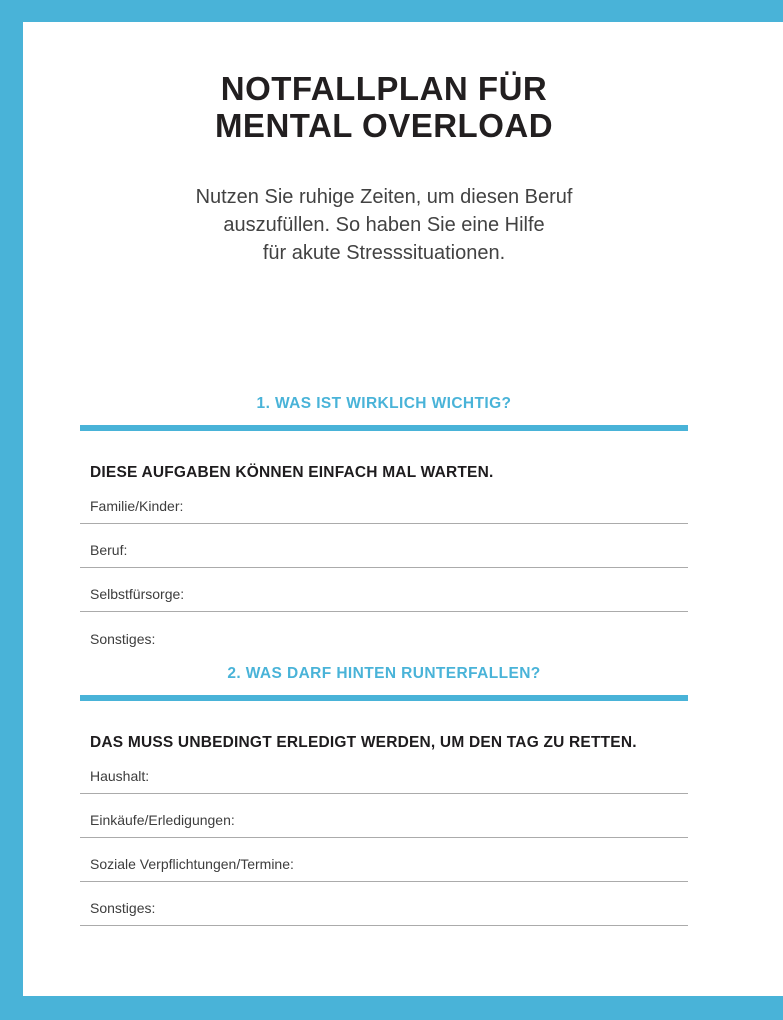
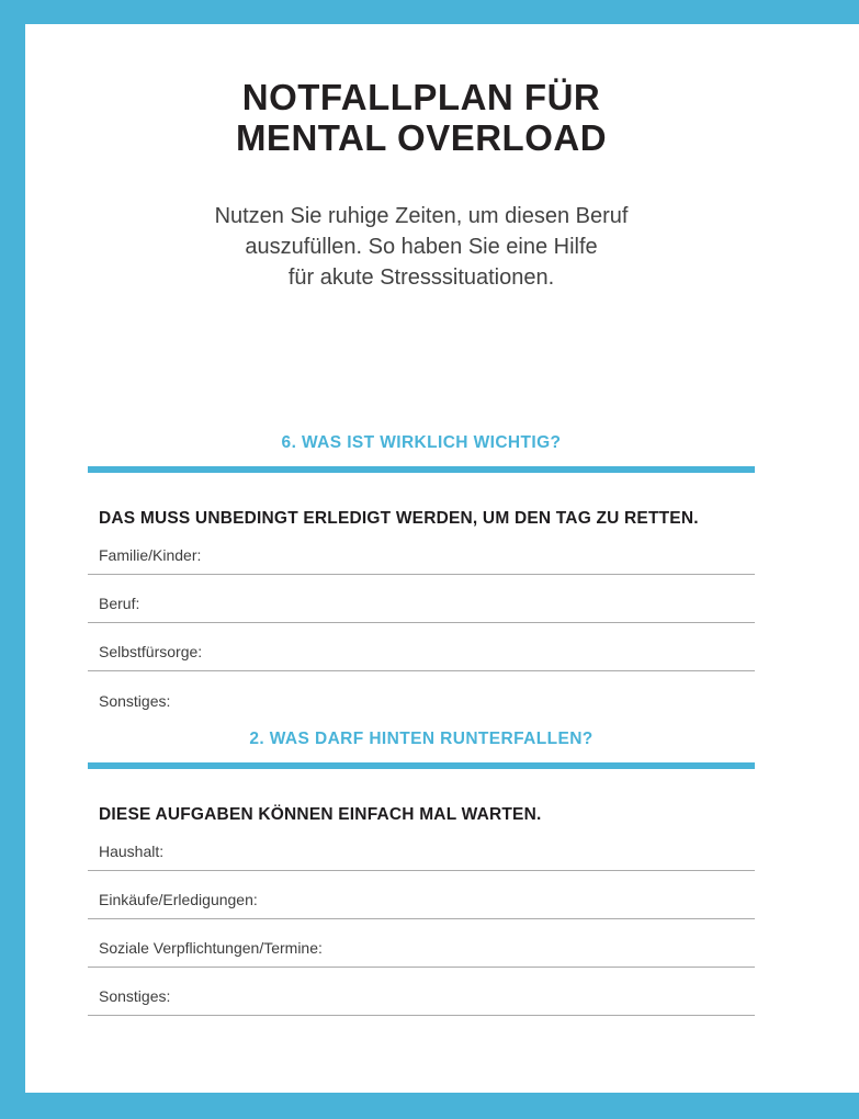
  NOTFALLPLAN FÜR
  MENTAL OVERLOAD
  Nutzen Sie ruhige Zeiten, um diesen Beruf
  auszufüllen. So haben Sie eine Hilfe
  für akute Stresssituationen.
- 1. WAS IST WIRKLICH WICHTIG?
+ 6. WAS IST WIRKLICH WICHTIG?
- DIESE AUFGABEN KÖNNEN EINFACH MAL WARTEN.
+ DAS MUSS UNBEDINGT ERLEDIGT WERDEN, UM DEN TAG ZU RETTEN.
  Familie/Kinder:
  Beruf:
  Selbstfürsorge:
  Sonstiges:
  2. WAS DARF HINTEN RUNTERFALLEN?
- DAS MUSS UNBEDINGT ERLEDIGT WERDEN, UM DEN TAG ZU RETTEN.
+ DIESE AUFGABEN KÖNNEN EINFACH MAL WARTEN.
  Haushalt:
  Einkäufe/Erledigungen:
  Soziale Verpflichtungen/Termine:
  Sonstiges:
